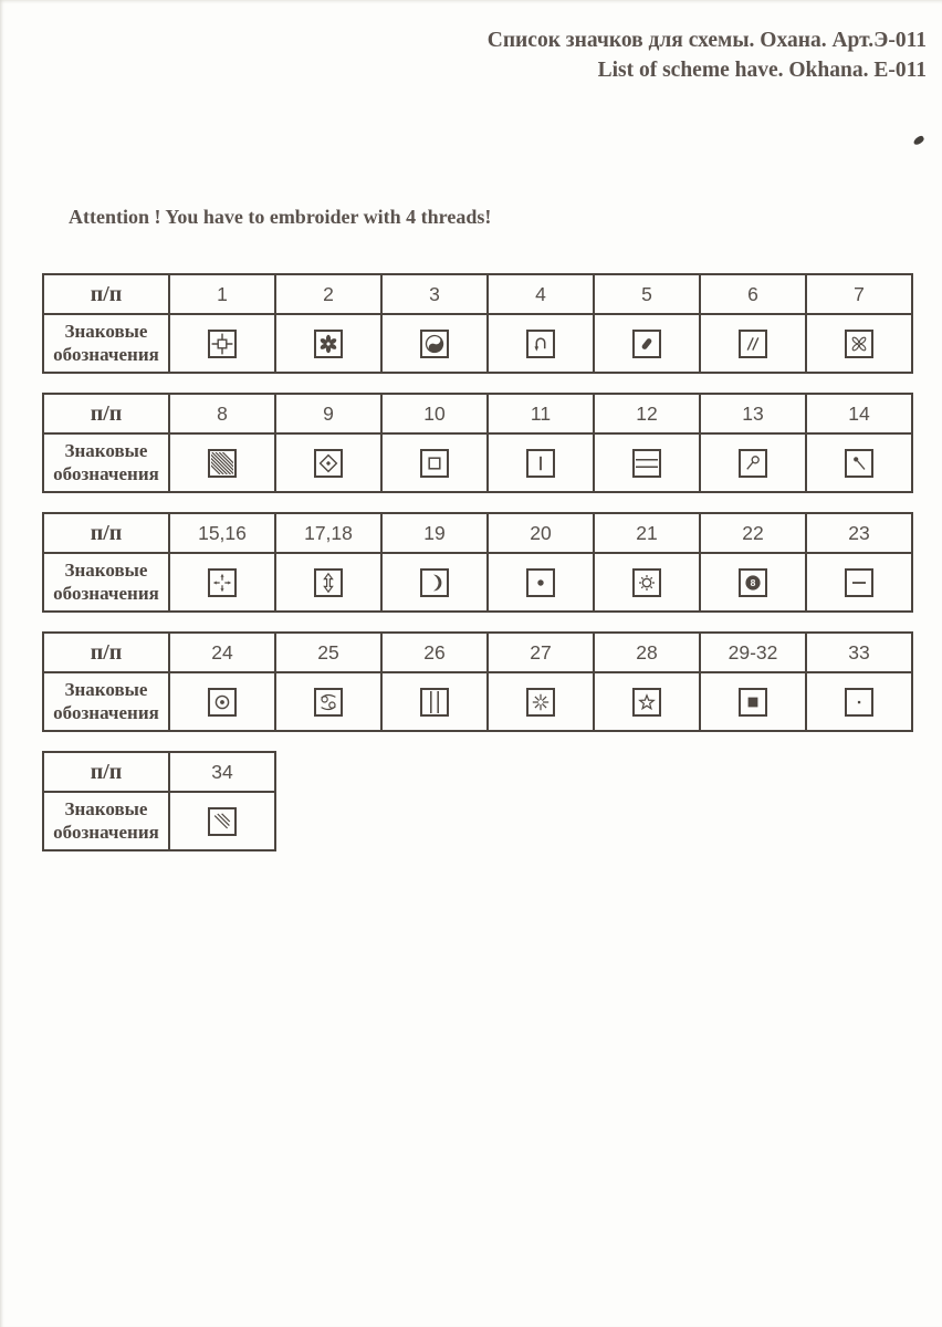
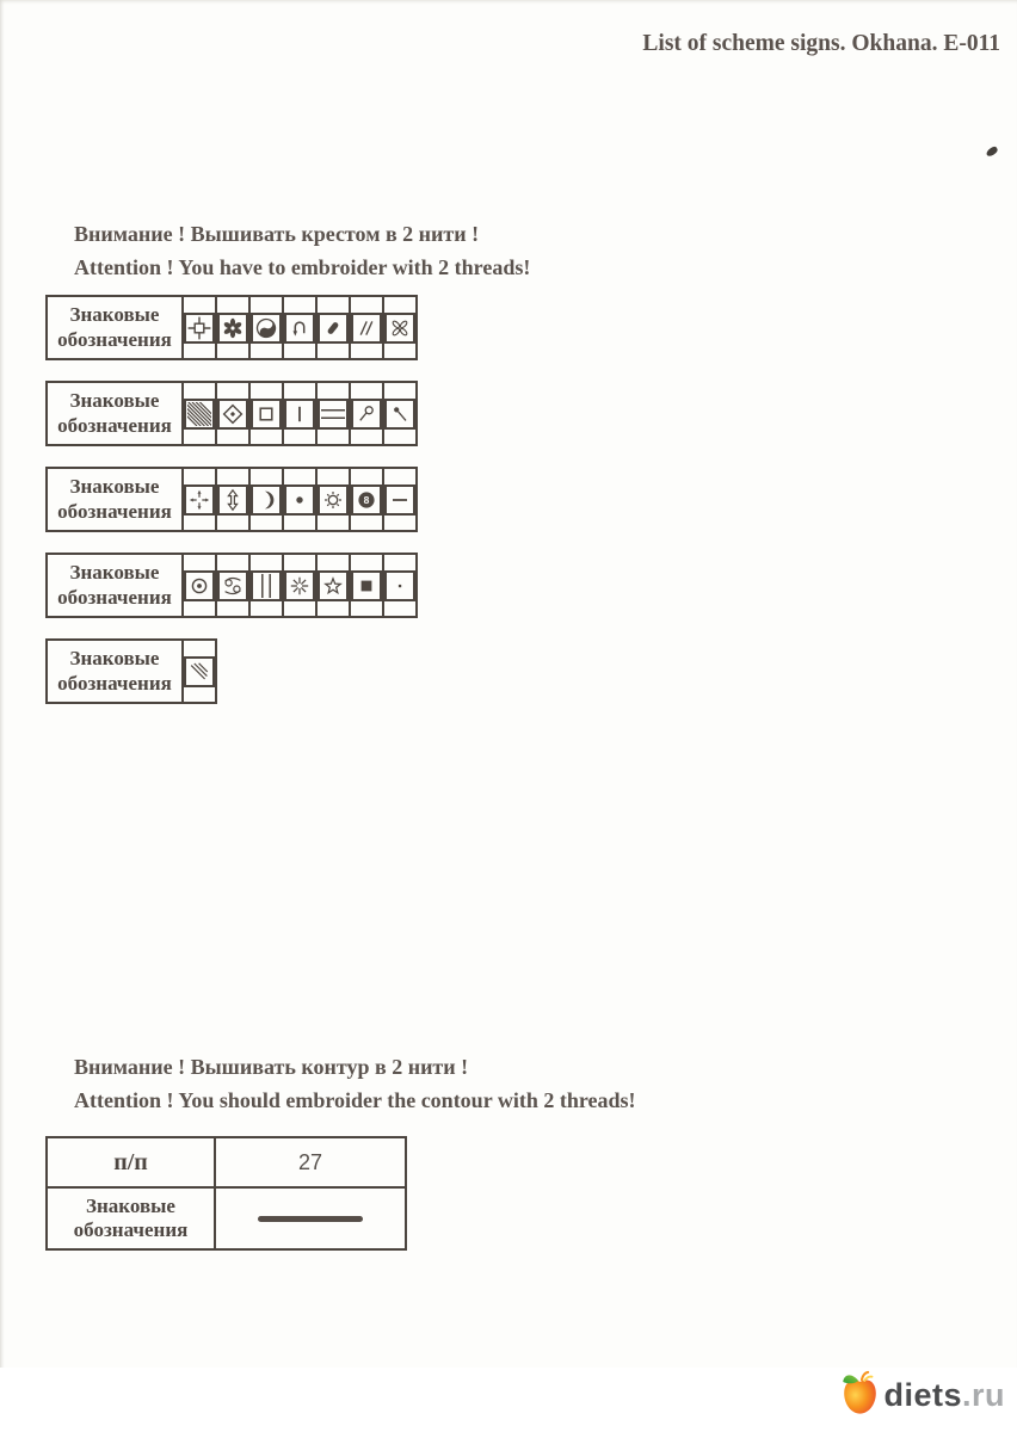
- Список значков для схемы. Охана. Арт.Э-011
- List of scheme have. Okhana. E-011
+ List of scheme signs. Okhana. E-011
+ Внимание ! Вышивать крестом в 2 нити !
- Attention ! You have to embroider with 4 threads!
+ Attention ! You have to embroider with 2 threads!
- п/п	1	2	3	4	5	6	7
  Знаковыеобозначения
- п/п	8	9	10	11	12	13	14
  Знаковыеобозначения
- п/п	15,16	17,18	19	20	21	22	23
  Знаковыеобозначения						8
- п/п	24	25	26	27	28	29-32	33
  Знаковыеобозначения
- п/п	34
  Знаковыеобозначения
+ Внимание ! Вышивать контур в 2 нити !
+ Attention ! You should embroider the contour with 2 threads!
+ п/п	27
+ Знаковые обозначения
+ diets.ru
